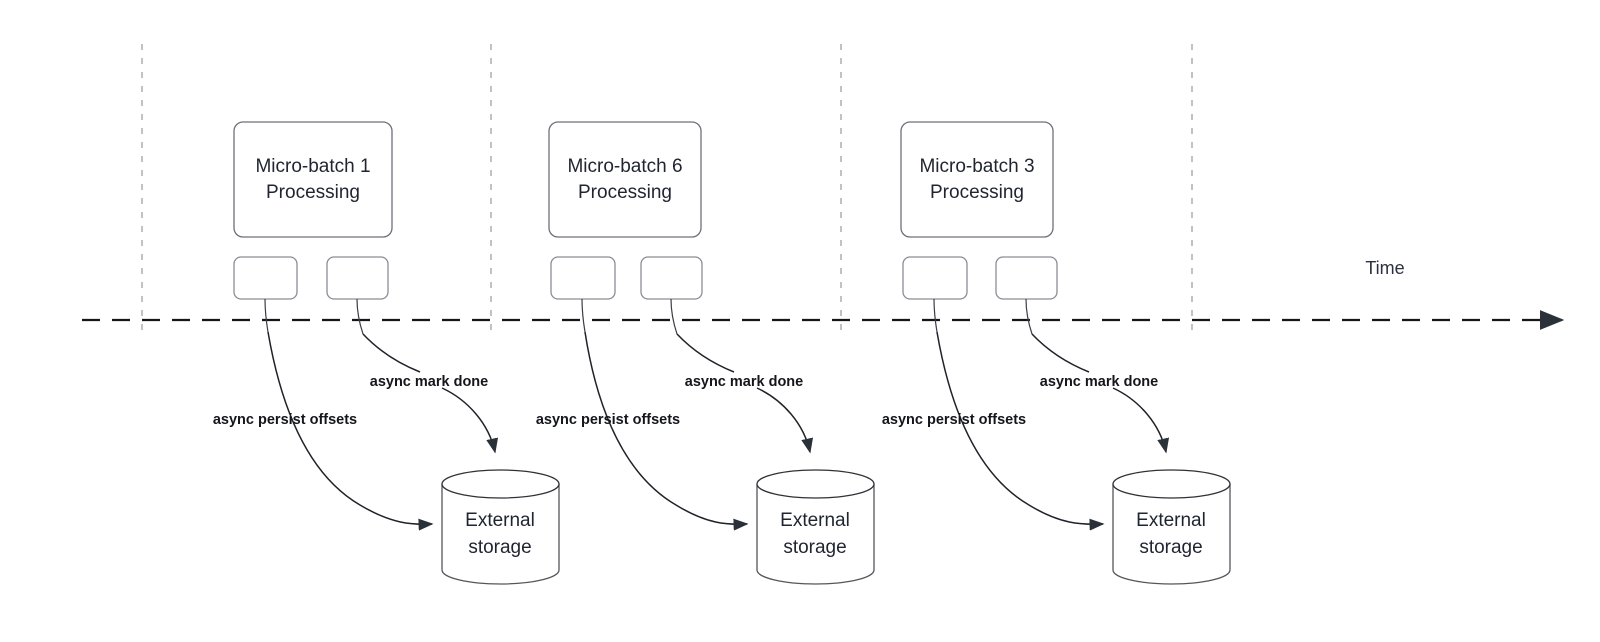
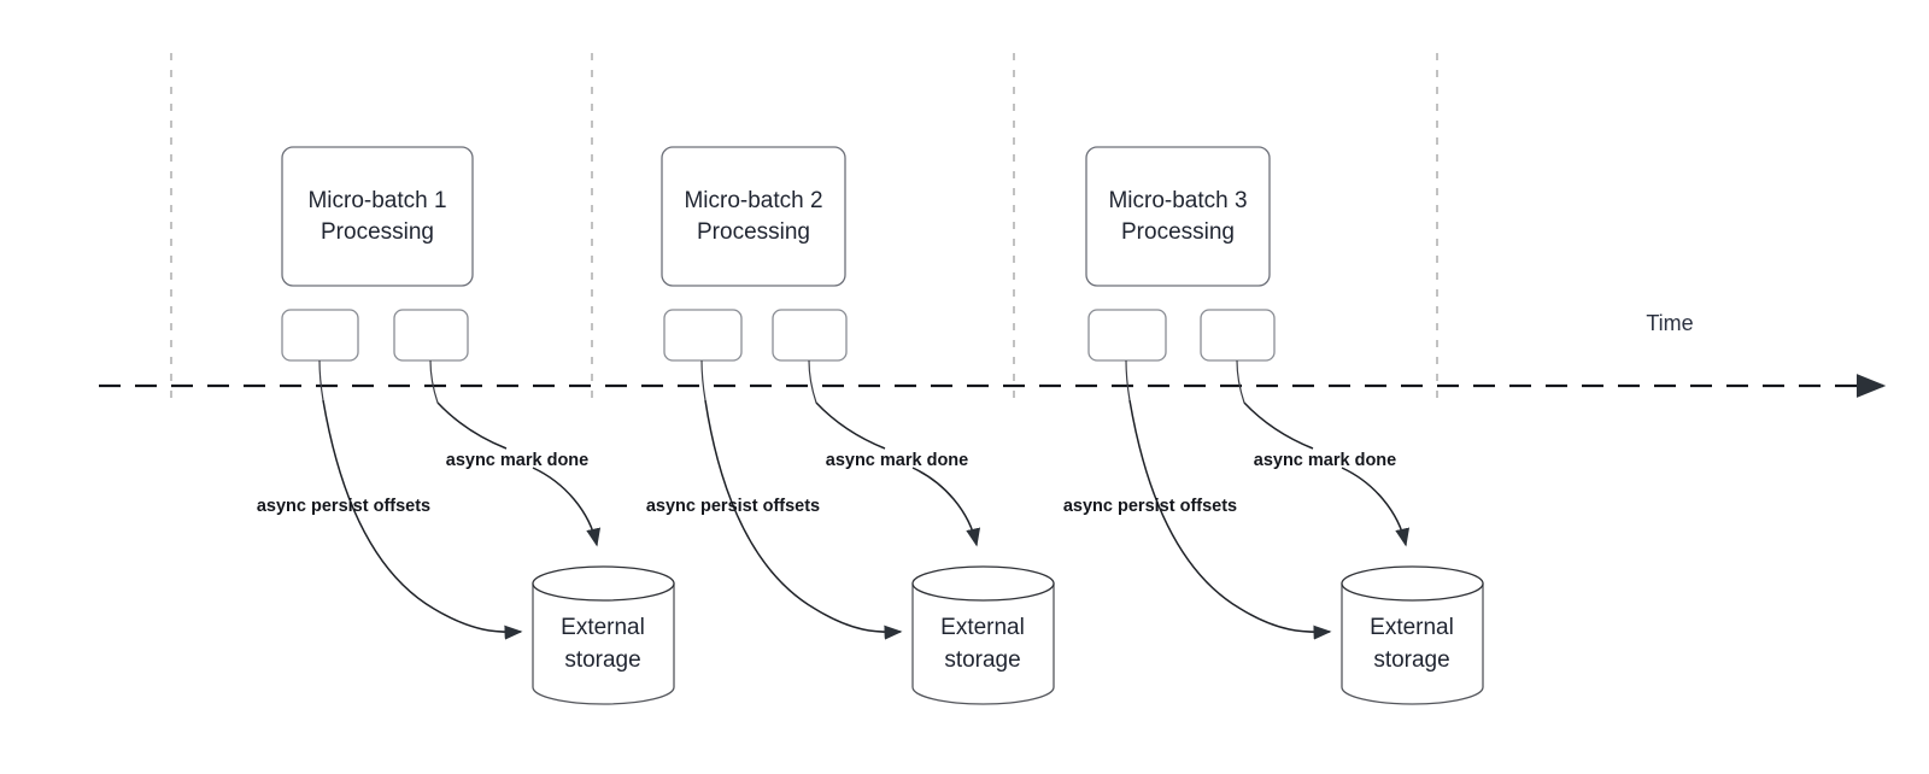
  Time
  Micro-batch 1
  Processing
  async persist offsets
  async mark done
  External
  storage
- Micro-batch 6
+ Micro-batch 2
  Processing
  async persist offsets
  async mark done
  External
  storage
  Micro-batch 3
  Processing
  async persist offsets
  async mark done
  External
  storage
